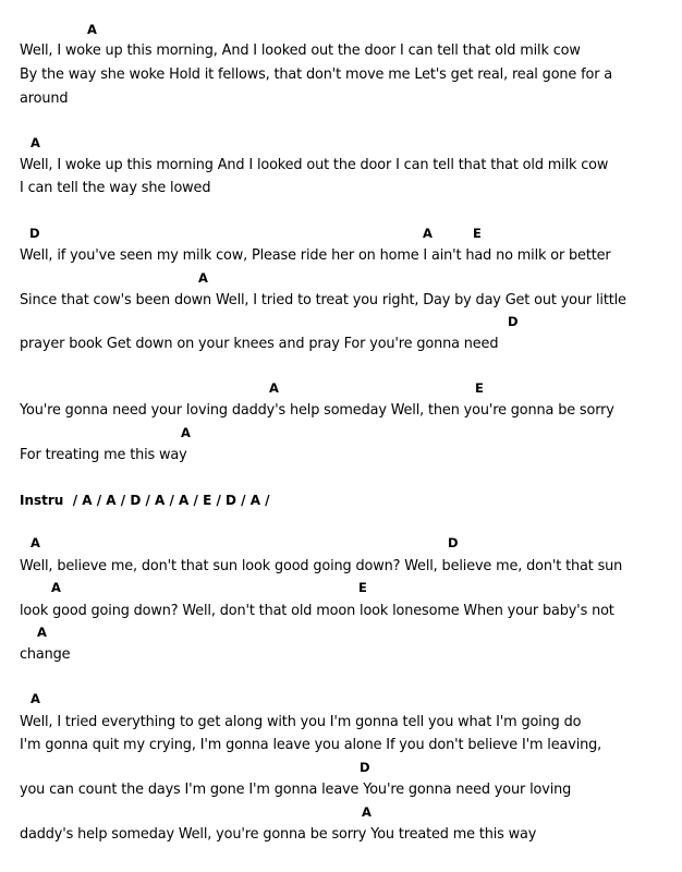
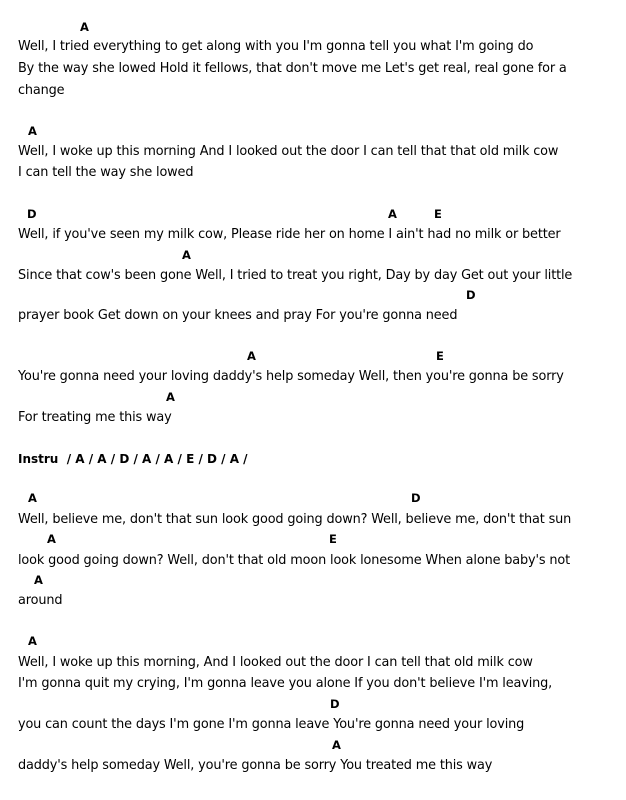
  A
- Well, I woke up this morning, And I looked out the door I can tell that old milk cow
+ Well, I tried everything to get along with you I'm gonna tell you what I'm going do
- By the way she woke Hold it fellows, that don't move me Let's get real, real gone for a
+ By the way she lowed Hold it fellows, that don't move me Let's get real, real gone for a
- around
+ change
  A
  Well, I woke up this morning And I looked out the door I can tell that that old milk cow
  I can tell the way she lowed
  D
  A
  E
  A
  D
  Well, if you've seen my milk cow, Please ride her on home I ain't had no milk or better
- Since that cow's been down Well, I tried to treat you right, Day by day Get out your little
+ Since that cow's been gone Well, I tried to treat you right, Day by day Get out your little
  prayer book Get down on your knees and pray For you're gonna need
  A
  E
  A
  You're gonna need your loving daddy's help someday Well, then you're gonna be sorry
  For treating me this way
  A
  D
  A
  E
  A
  Well, believe me, don't that sun look good going down? Well, believe me, don't that sun
- look good going down? Well, don't that old moon look lonesome When your baby's not
+ look good going down? Well, don't that old moon look lonesome When alone baby's not
- change
+ around
  A
  D
  A
- Well, I tried everything to get along with you I'm gonna tell you what I'm going do
+ Well, I woke up this morning, And I looked out the door I can tell that old milk cow
  I'm gonna quit my crying, I'm gonna leave you alone If you don't believe I'm leaving,
  you can count the days I'm gone I'm gonna leave You're gonna need your loving
  daddy's help someday Well, you're gonna be sorry You treated me this way
  Instru / A / A / D / A / A / E / D / A /
